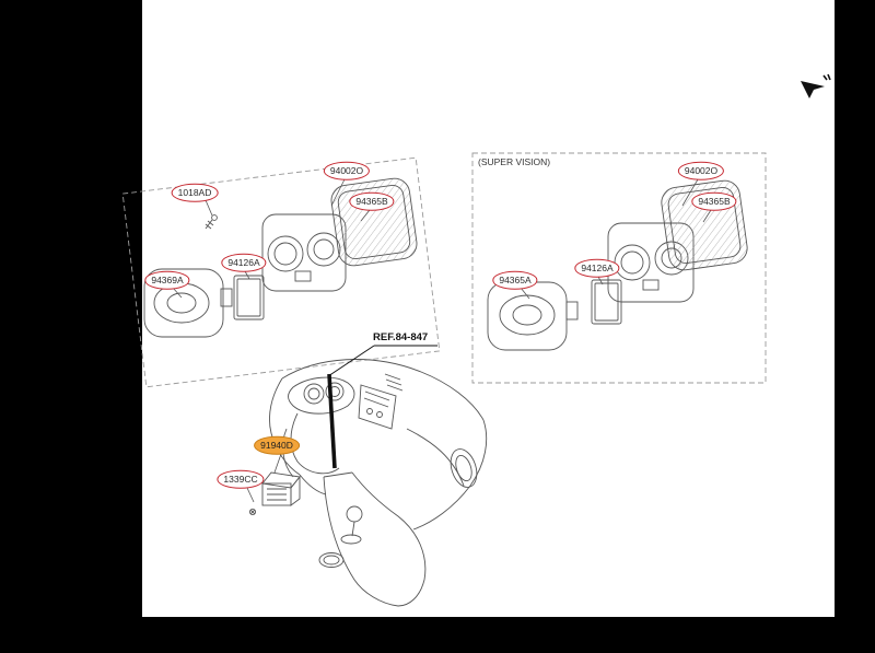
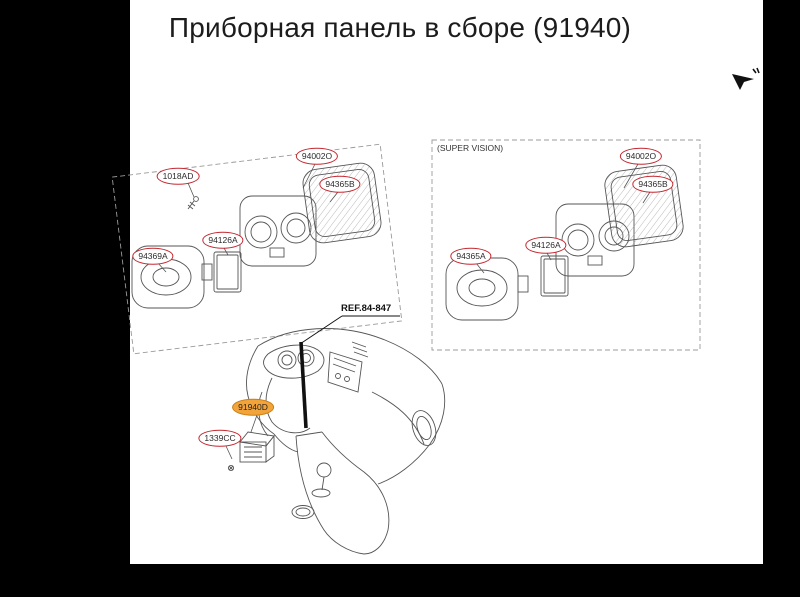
+ Приборная панель в сборе (91940)
  (SUPER VISION)
  REF.84-847
  1018AD
  94002O
  94365B
  94126A
  94369A
  94002O
  94365B
  94126A
  94365A
  91940D
  1339CC
